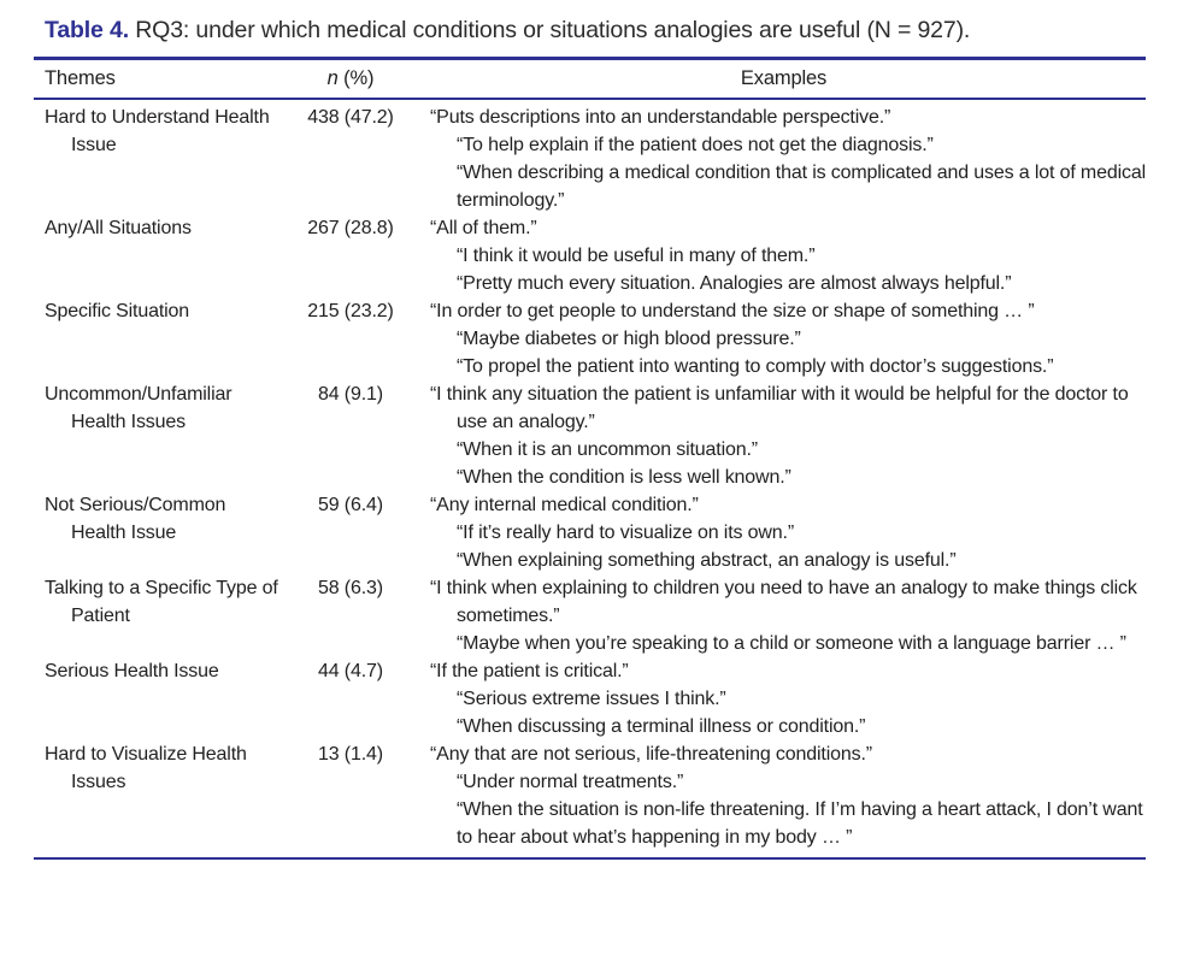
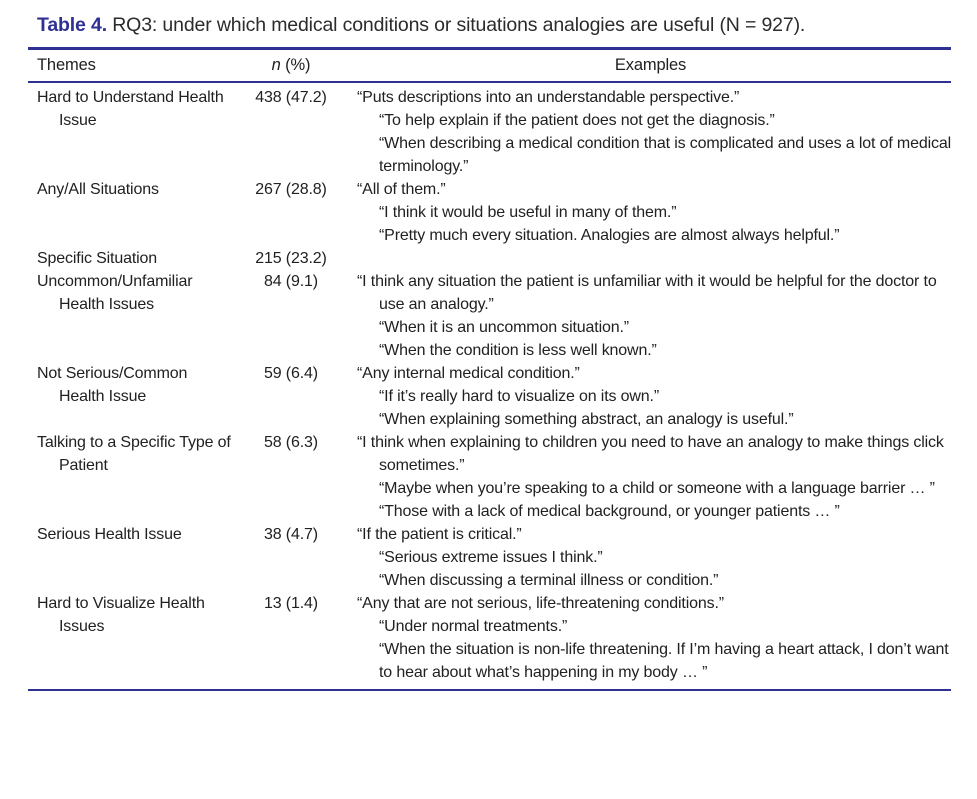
  Table 4. RQ3: under which medical conditions or situations analogies are useful (N = 927).
  Themes
  n (%)
  Examples
  Hard to Understand Health Issue
  438 (47.2)
  “Puts descriptions into an understandable perspective.”
  “To help explain if the patient does not get the diagnosis.”
  “When describing a medical condition that is complicated and uses a lot of medical terminology.”
  Any/All Situations
  267 (28.8)
  “All of them.”
  “I think it would be useful in many of them.”
  “Pretty much every situation. Analogies are almost always helpful.”
  Specific Situation
  215 (23.2)
- “In order to get people to understand the size or shape of something … ”
- “Maybe diabetes or high blood pressure.”
- “To propel the patient into wanting to comply with doctor’s suggestions.”
  Uncommon/Unfamiliar Health Issues
  84 (9.1)
  “I think any situation the patient is unfamiliar with it would be helpful for the doctor to use an analogy.”
  “When it is an uncommon situation.”
  “When the condition is less well known.”
  Not Serious/Common Health Issue
  59 (6.4)
  “Any internal medical condition.”
  “If it’s really hard to visualize on its own.”
  “When explaining something abstract, an analogy is useful.”
  Talking to a Specific Type of Patient
  58 (6.3)
  “I think when explaining to children you need to have an analogy to make things click sometimes.”
  “Maybe when you’re speaking to a child or someone with a language barrier … ”
+ “Those with a lack of medical background, or younger patients … ”
  Serious Health Issue
- 44 (4.7)
+ 38 (4.7)
  “If the patient is critical.”
  “Serious extreme issues I think.”
  “When discussing a terminal illness or condition.”
  Hard to Visualize Health Issues
  13 (1.4)
  “Any that are not serious, life-threatening conditions.”
  “Under normal treatments.”
  “When the situation is non-life threatening. If I’m having a heart attack, I don’t want to hear about what’s happening in my body … ”
